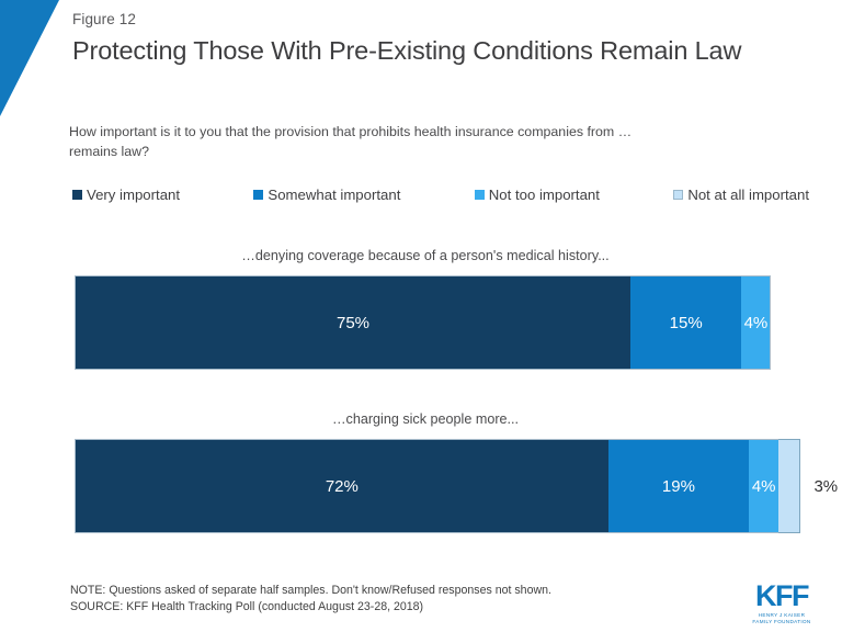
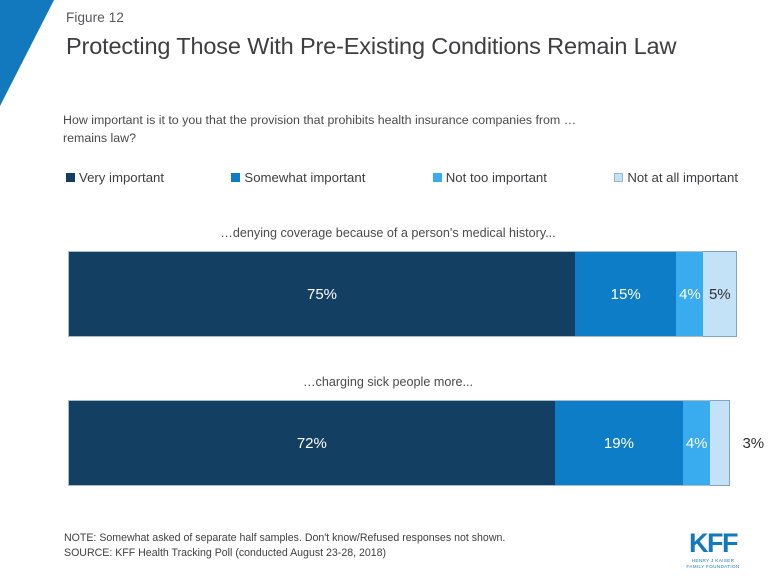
  Figure 12
  Protecting Those With Pre-Existing Conditions Remain Law
  How important is it to you that the provision that prohibits health insurance companies from …
  remains law?
  Very important
  Somewhat important
  Not too important
  Not at all important
  …denying coverage because of a person's medical history...
  75%
  15%
  4%
+ 5%
  …charging sick people more...
  72%
  19%
  4%
  3%
- NOTE: Questions asked of separate half samples. Don't know/Refused responses not shown.
+ NOTE: Somewhat asked of separate half samples. Don't know/Refused responses not shown.
  SOURCE: KFF Health Tracking Poll (conducted August 23-28, 2018)
  KFF
